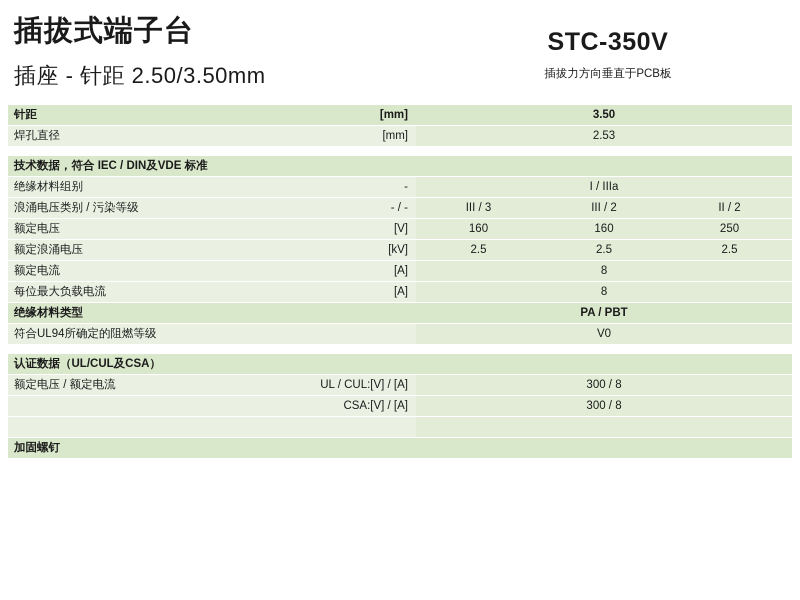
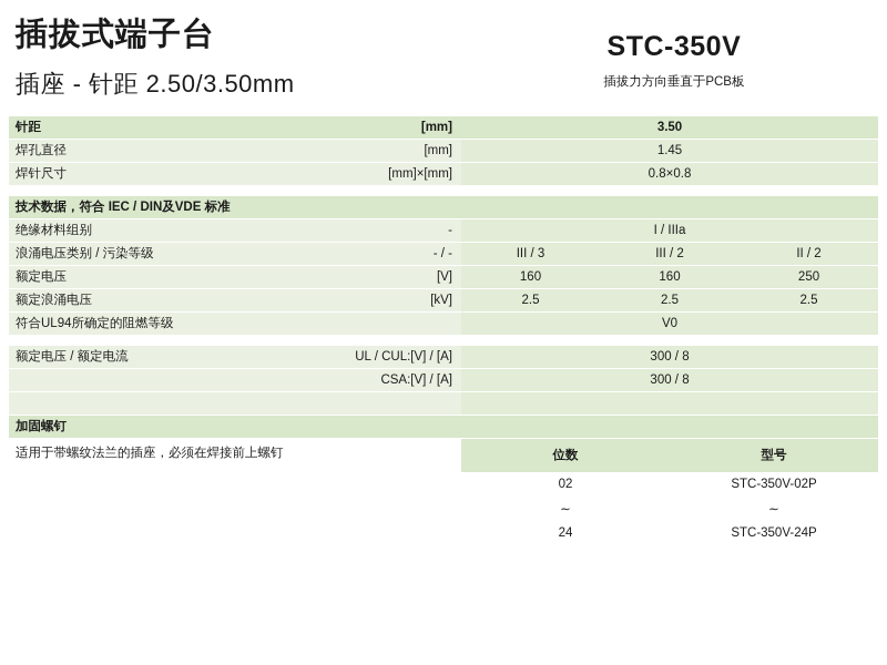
  插拔式端子台
  插座 - 针距 2.50/3.50mm
  STC-350V
  插拔力方向垂直于PCB板
  针距	[mm]	3.50
- 焊孔直径	[mm]	2.53
+ 焊孔直径	[mm]	1.45
+ 焊针尺寸	[mm]×[mm]	0.8×0.8
  技术数据，符合 IEC / DIN及VDE 标准
  绝缘材料组别	-	I / IIIa
  浪涌电压类别 / 污染等级	- / -	III / 3	III / 2	II / 2
  额定电压	[V]	160	160	250
  额定浪涌电压	[kV]	2.5	2.5	2.5
- 额定电流	[A]	8
- 每位最大负载电流	[A]	8
- 绝缘材料类型		PA / PBT
  符合UL94所确定的阻燃等级		V0
- 认证数据（UL/CUL及CSA）
  额定电压 / 额定电流	UL / CUL:[V] / [A]	300 / 8
  	CSA:[V] / [A]	300 / 8
  加固螺钉
+ 适用于带螺纹法兰的插座，必须在焊接前上螺钉
+ 位数	型号
+ 02	STC-350V-02P
+ ∼	∼
+ 24	STC-350V-24P
